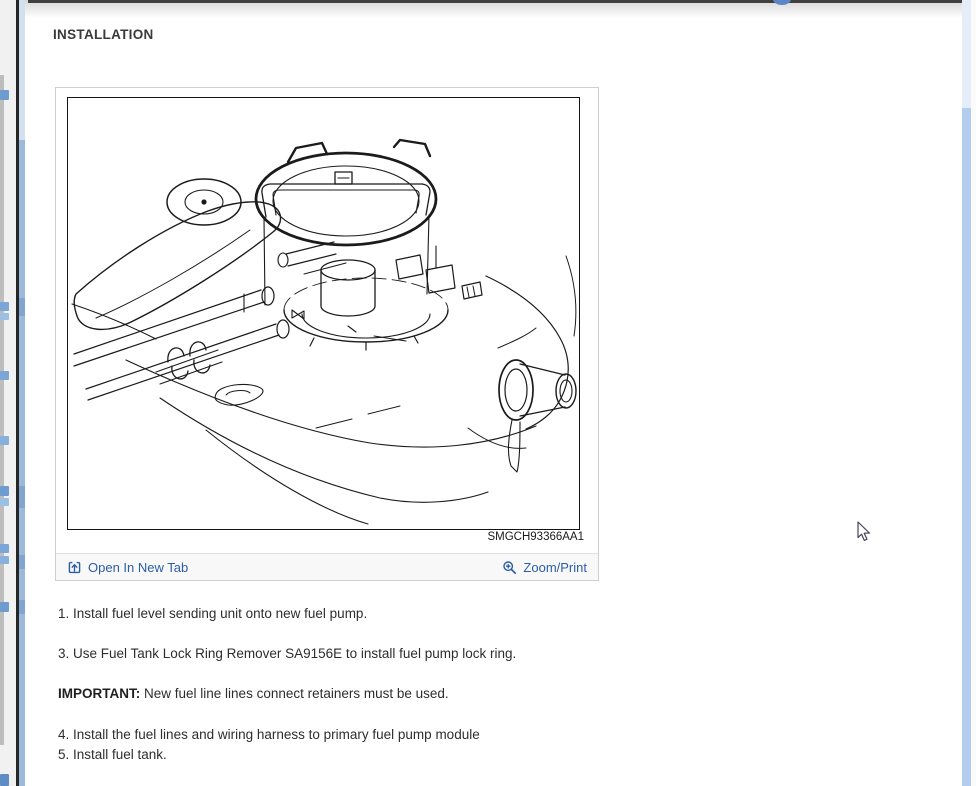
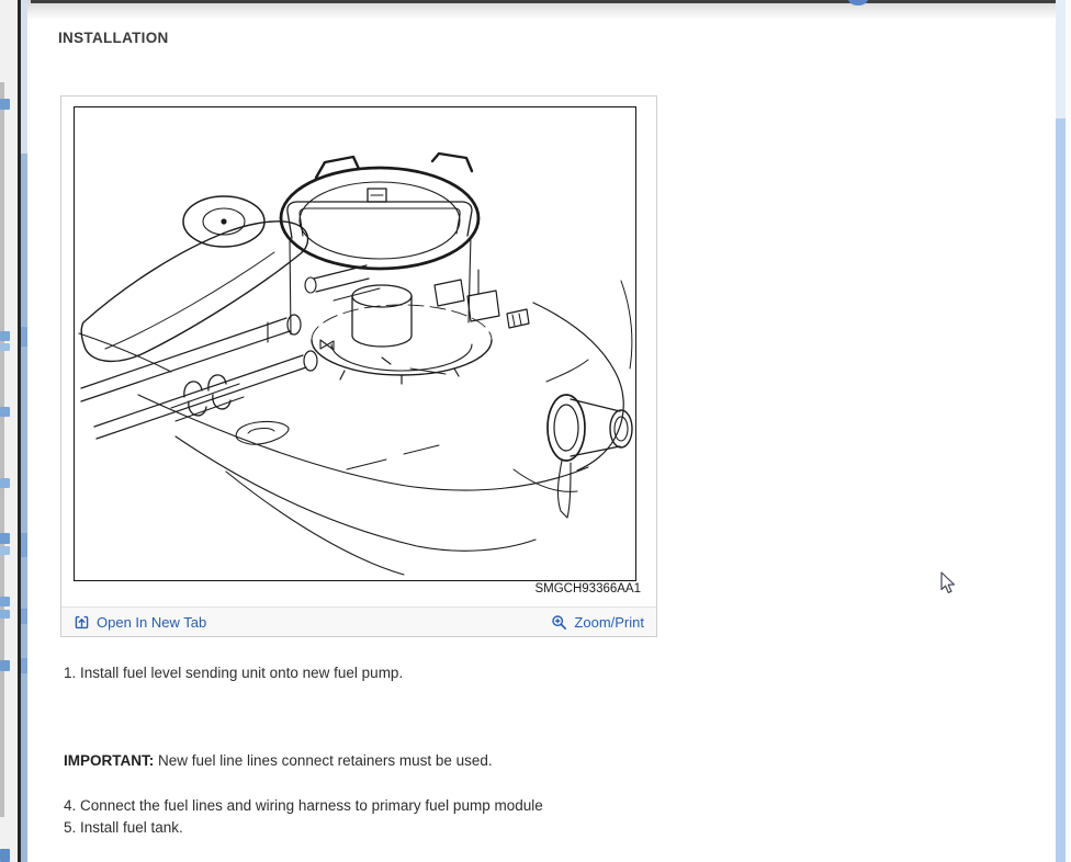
  INSTALLATION
  SMGCH93366AA1
  Open In New Tab
  Zoom/Print
  1. Install fuel level sending unit onto new fuel pump.
- 3. Use Fuel Tank Lock Ring Remover SA9156E to install fuel pump lock ring.
  IMPORTANT: New fuel line lines connect retainers must be used.
- 4. Install the fuel lines and wiring harness to primary fuel pump module
+ 4. Connect the fuel lines and wiring harness to primary fuel pump module
  5. Install fuel tank.
